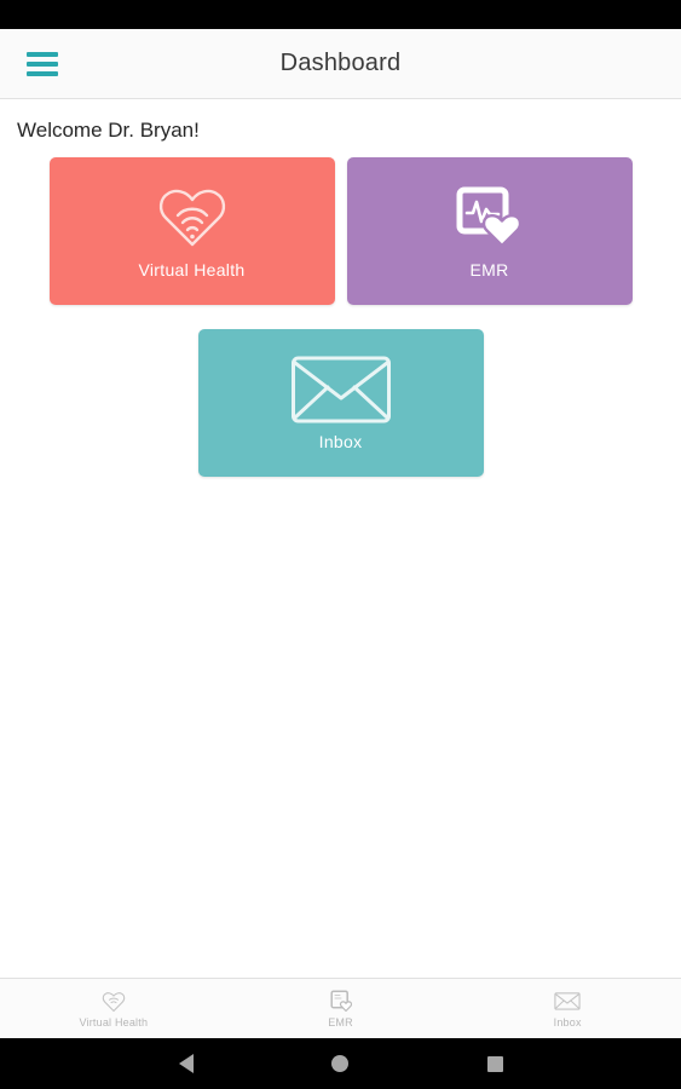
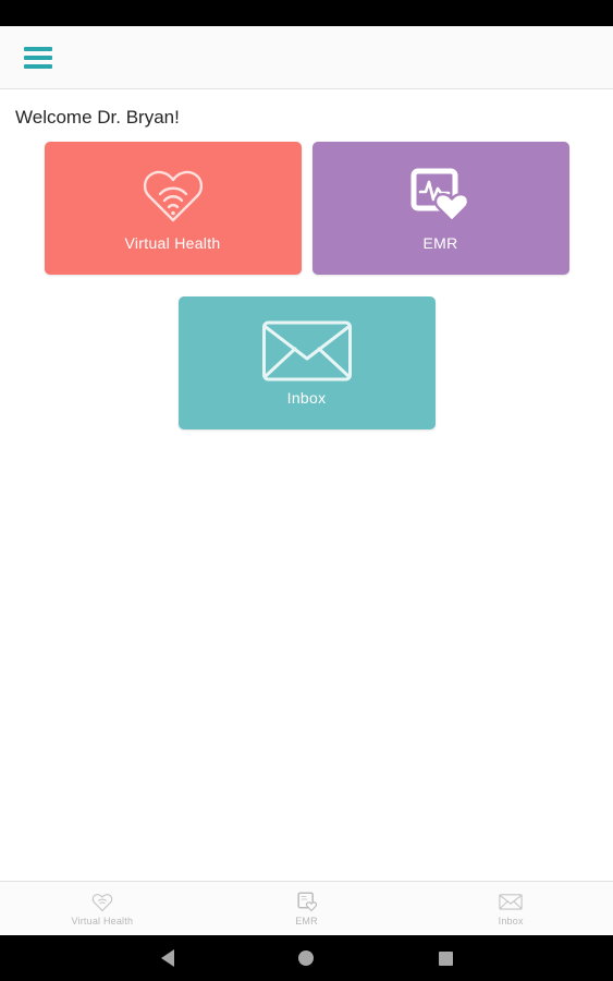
- Dashboard
  Welcome Dr. Bryan!
  Virtual Health
  EMR
  Inbox
  Virtual Health
  EMR
  Inbox
